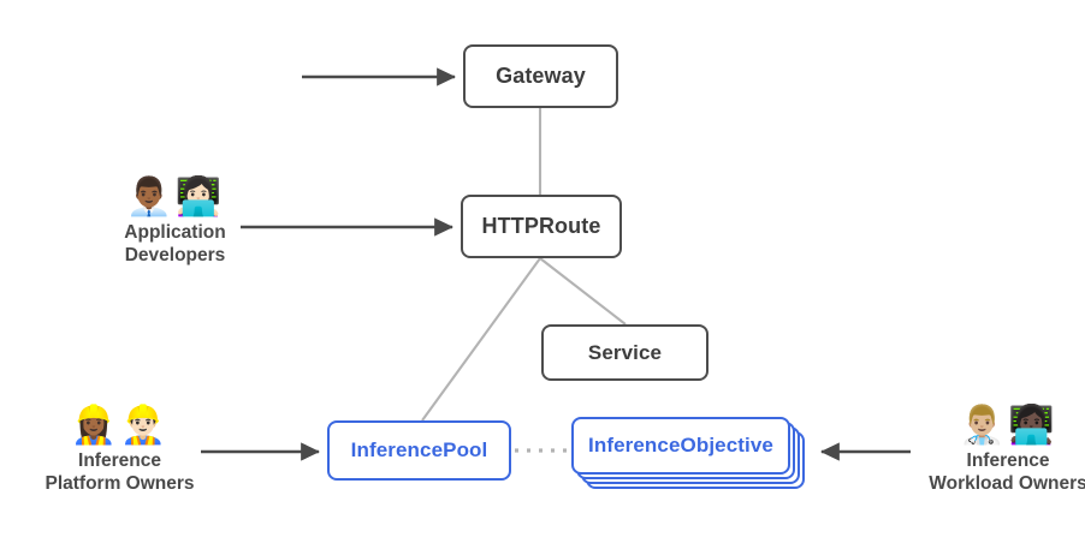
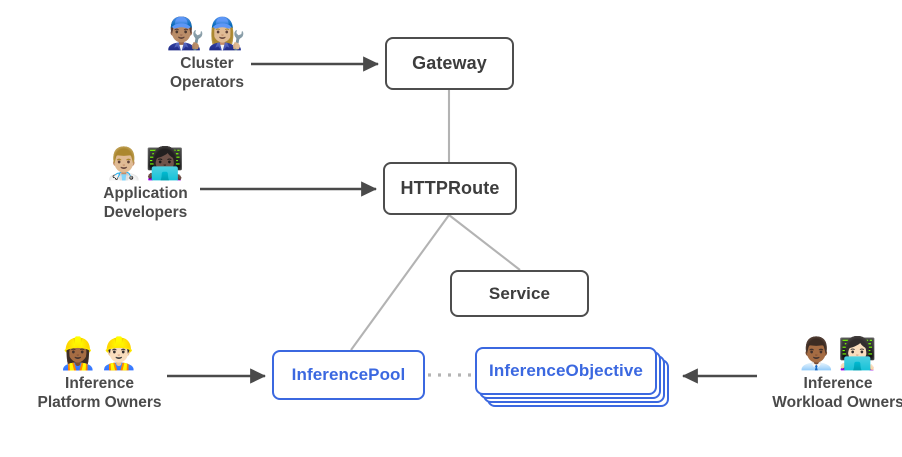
  Gateway
  HTTPRoute
  Service
  InferencePool
  InferenceObjective
+ 👨🏽‍🔧👩🏼‍🔧
+ Cluster
+ Operators
- 👨🏾‍💼👩🏻‍💻
+ 👨🏼‍⚕️👩🏿‍💻
  Application
  Developers
  👷🏾‍♀️👷🏻‍♂️
  Inference
  Platform Owners
- 👨🏼‍⚕️👩🏿‍💻
+ 👨🏾‍💼👩🏻‍💻
  Inference
  Workload Owners
